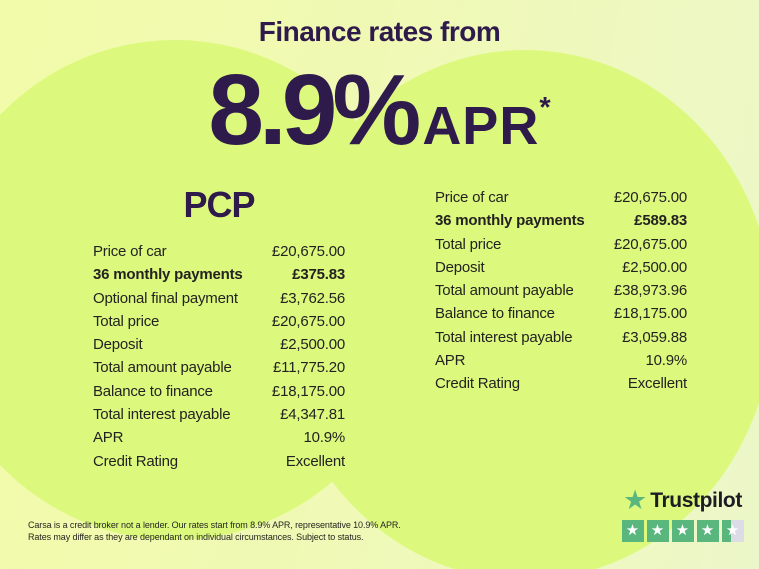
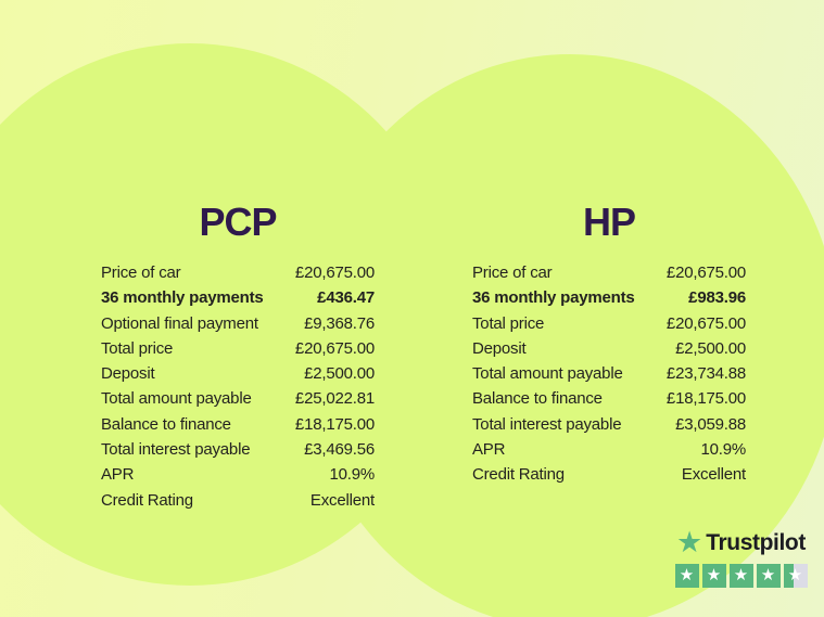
- Finance rates from
- 8.9%
- APR*
  PCP
  Price of car
  £20,675.00
  36 monthly payments
- £375.83
+ £436.47
  Optional final payment
- £3,762.56
+ £9,368.76
  Total price
  £20,675.00
  Deposit
  £2,500.00
  Total amount payable
- £11,775.20
+ £25,022.81
  Balance to finance
  £18,175.00
  Total interest payable
- £4,347.81
+ £3,469.56
  APR
  10.9%
  Credit Rating
  Excellent
+ HP
  Price of car
  £20,675.00
  36 monthly payments
- £589.83
+ £983.96
  Total price
  £20,675.00
  Deposit
  £2,500.00
  Total amount payable
- £38,973.96
+ £23,734.88
  Balance to finance
  £18,175.00
  Total interest payable
  £3,059.88
  APR
  10.9%
  Credit Rating
  Excellent
- Carsa is a credit broker not a lender. Our rates start from 8.9% APR, representative 10.9% APR.
- Rates may differ as they are dependant on individual circumstances. Subject to status.
  ★
  Trustpilot
  ★
  ★
  ★
  ★
  ★
